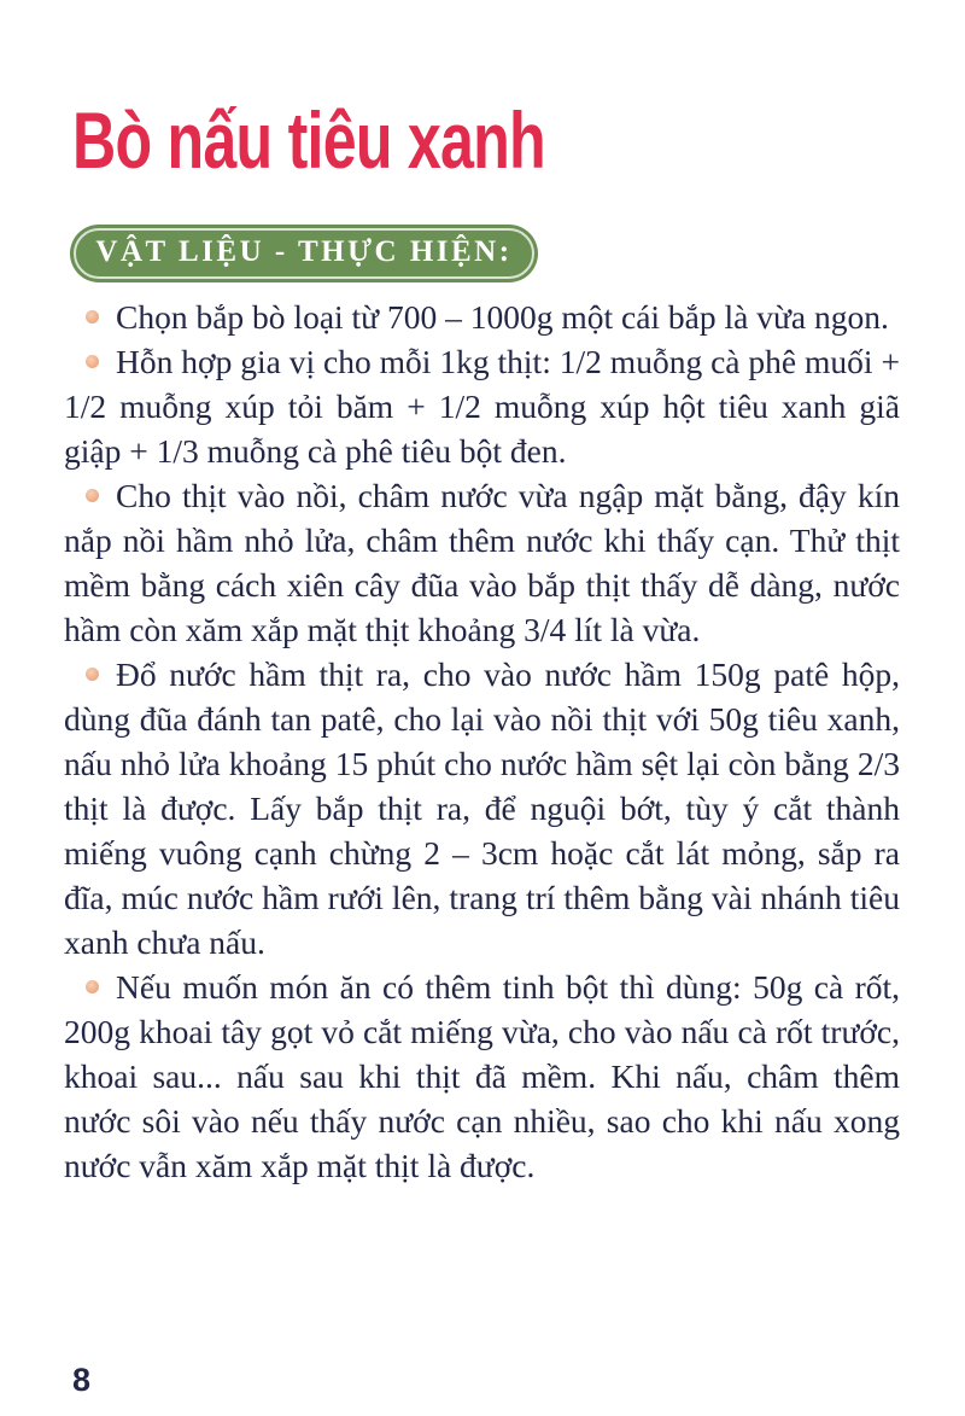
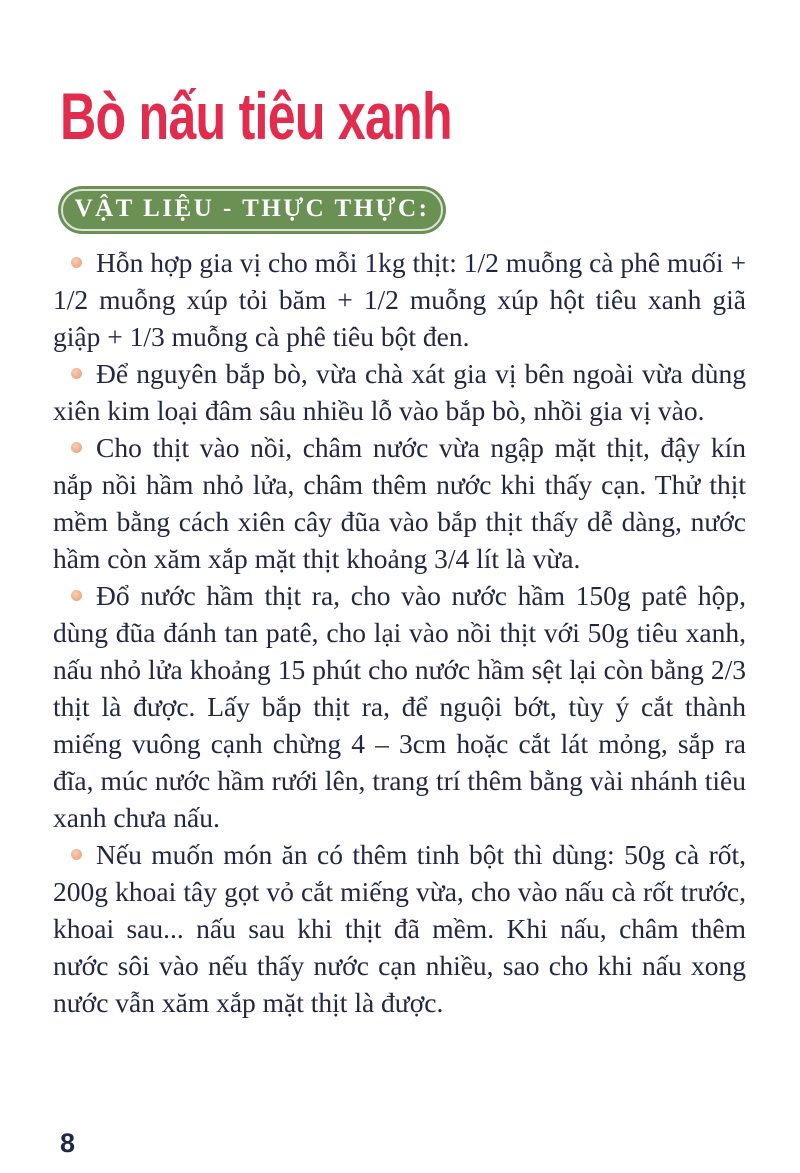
  Bò nấu tiêu xanh
- VẬT LIỆU - THỰC HIỆN:
+ VẬT LIỆU - THỰC THỰC:
- Chọn bắp bò loại từ 700 – 1000g một cái bắp là vừa ngon.
  Hỗn hợp gia vị cho mỗi 1kg thịt: 1/2 muỗng cà phê muối + 1/2 muỗng xúp tỏi băm + 1/2 muỗng xúp hột tiêu xanh giã giập + 1/3 muỗng cà phê tiêu bột đen.
+ Để nguyên bắp bò, vừa chà xát gia vị bên ngoài vừa dùng xiên kim loại đâm sâu nhiều lỗ vào bắp bò, nhồi gia vị vào.
- Cho thịt vào nồi, châm nước vừa ngập mặt bằng, đậy kín nắp nồi hầm nhỏ lửa, châm thêm nước khi thấy cạn. Thử thịt mềm bằng cách xiên cây đũa vào bắp thịt thấy dễ dàng, nước hầm còn xăm xắp mặt thịt khoảng 3/4 lít là vừa.
+ Cho thịt vào nồi, châm nước vừa ngập mặt thịt, đậy kín nắp nồi hầm nhỏ lửa, châm thêm nước khi thấy cạn. Thử thịt mềm bằng cách xiên cây đũa vào bắp thịt thấy dễ dàng, nước hầm còn xăm xắp mặt thịt khoảng 3/4 lít là vừa.
- Đổ nước hầm thịt ra, cho vào nước hầm 150g patê hộp, dùng đũa đánh tan patê, cho lại vào nồi thịt với 50g tiêu xanh, nấu nhỏ lửa khoảng 15 phút cho nước hầm sệt lại còn bằng 2/3 thịt là được. Lấy bắp thịt ra, để nguội bớt, tùy ý cắt thành miếng vuông cạnh chừng 2 – 3cm hoặc cắt lát mỏng, sắp ra đĩa, múc nước hầm rưới lên, trang trí thêm bằng vài nhánh tiêu xanh chưa nấu.
+ Đổ nước hầm thịt ra, cho vào nước hầm 150g patê hộp, dùng đũa đánh tan patê, cho lại vào nồi thịt với 50g tiêu xanh, nấu nhỏ lửa khoảng 15 phút cho nước hầm sệt lại còn bằng 2/3 thịt là được. Lấy bắp thịt ra, để nguội bớt, tùy ý cắt thành miếng vuông cạnh chừng 4 – 3cm hoặc cắt lát mỏng, sắp ra đĩa, múc nước hầm rưới lên, trang trí thêm bằng vài nhánh tiêu xanh chưa nấu.
  Nếu muốn món ăn có thêm tinh bột thì dùng: 50g cà rốt, 200g khoai tây gọt vỏ cắt miếng vừa, cho vào nấu cà rốt trước, khoai sau... nấu sau khi thịt đã mềm. Khi nấu, châm thêm nước sôi vào nếu thấy nước cạn nhiều, sao cho khi nấu xong nước vẫn xăm xắp mặt thịt là được.
  8
